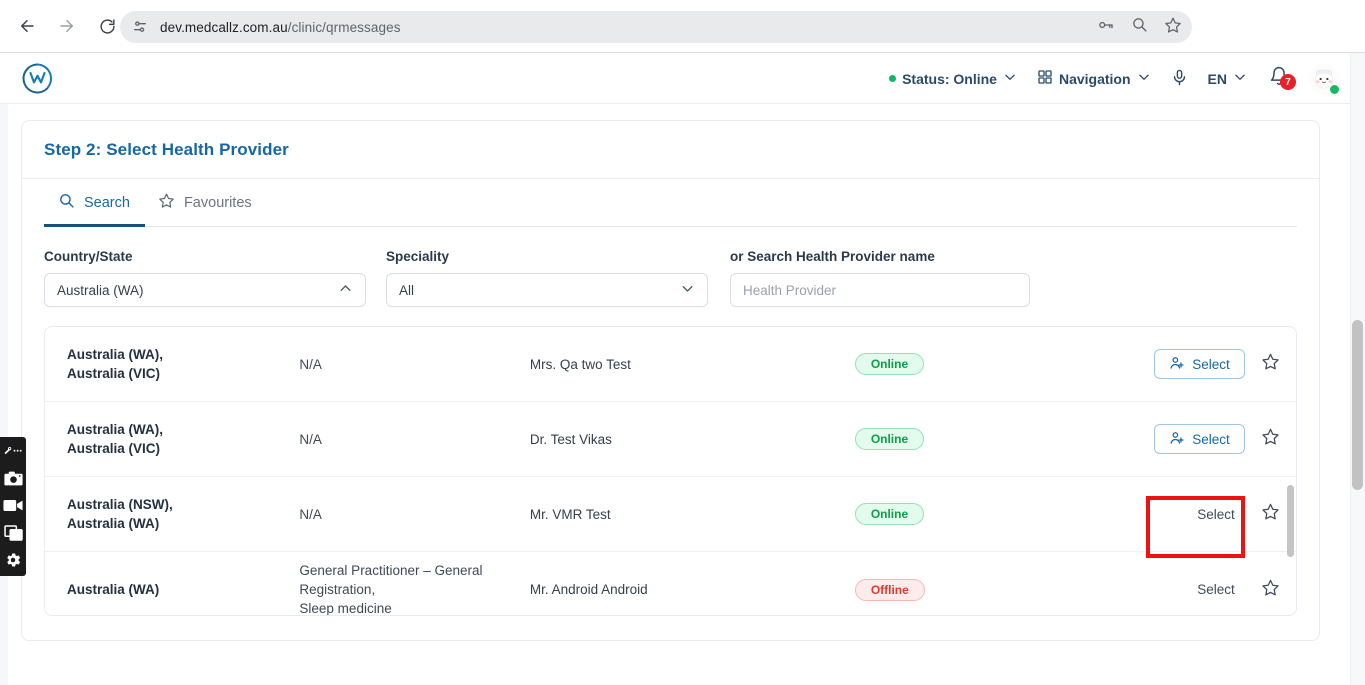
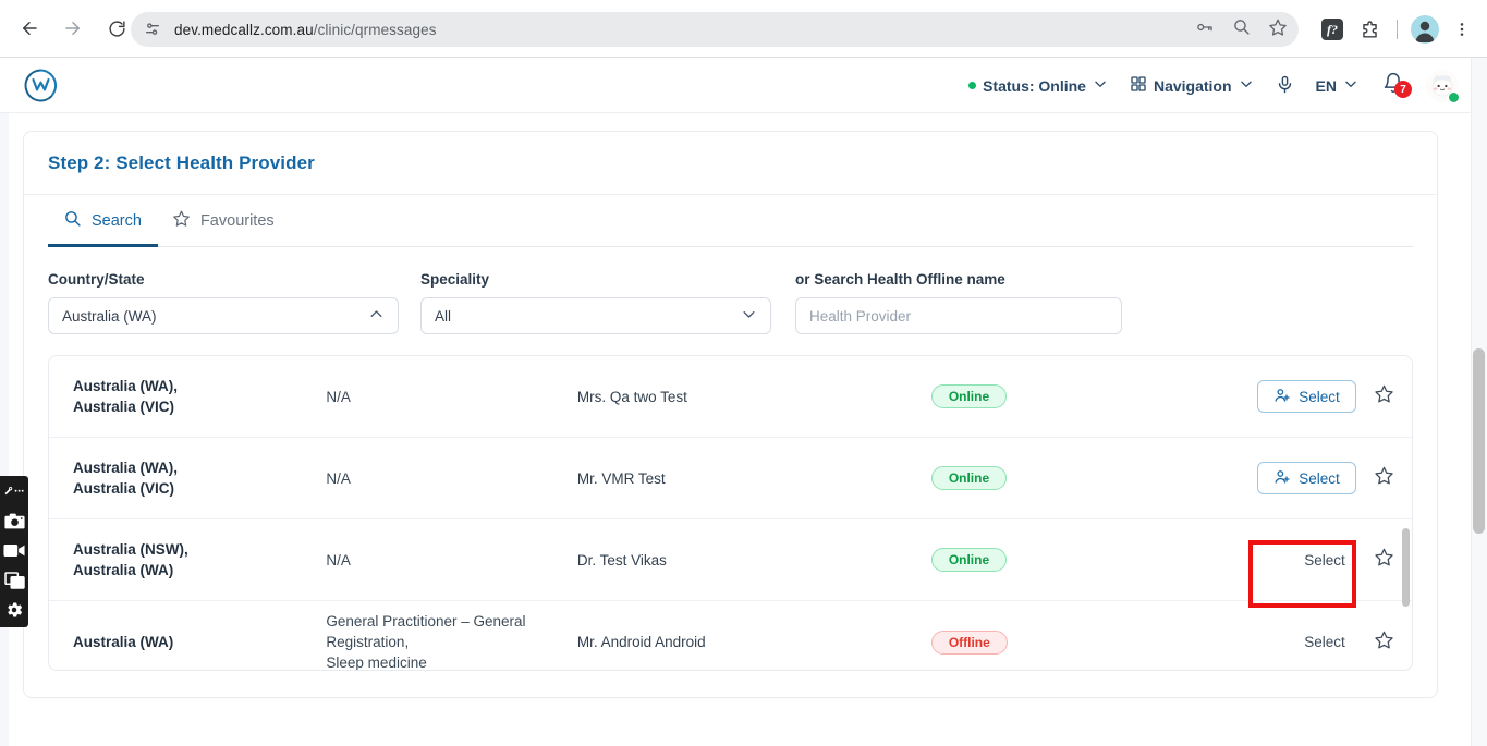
  dev.medcallz.com.au/clinic/qrmessages
+ f?
  Status: Online
  Navigation
  EN
  7
  Step 2: Select Health Provider
  Search
  Favourites
  Country/State
  Australia (WA)
  Speciality
  All
- or Search Health Provider name
+ or Search Health Offline name
  Health Provider
  Australia (WA),
  Australia (VIC)
  N/A
  Mrs. Qa two Test
  Online
  Select
  Australia (WA),
  Australia (VIC)
  N/A
- Dr. Test Vikas
+ Mr. VMR Test
  Online
  Select
  Australia (NSW),
  Australia (WA)
  N/A
- Mr. VMR Test
+ Dr. Test Vikas
  Online
  Select
  Australia (WA)
  General Practitioner – General
  Registration,
  Sleep medicine
  Mr. Android Android
  Offline
  Select
